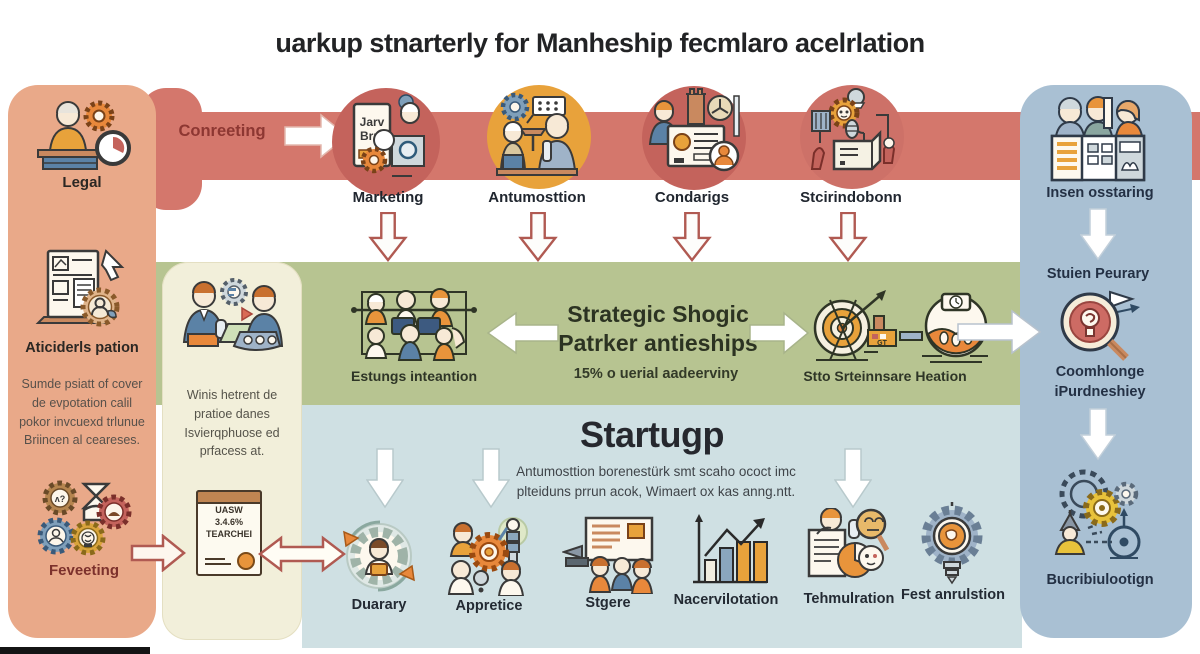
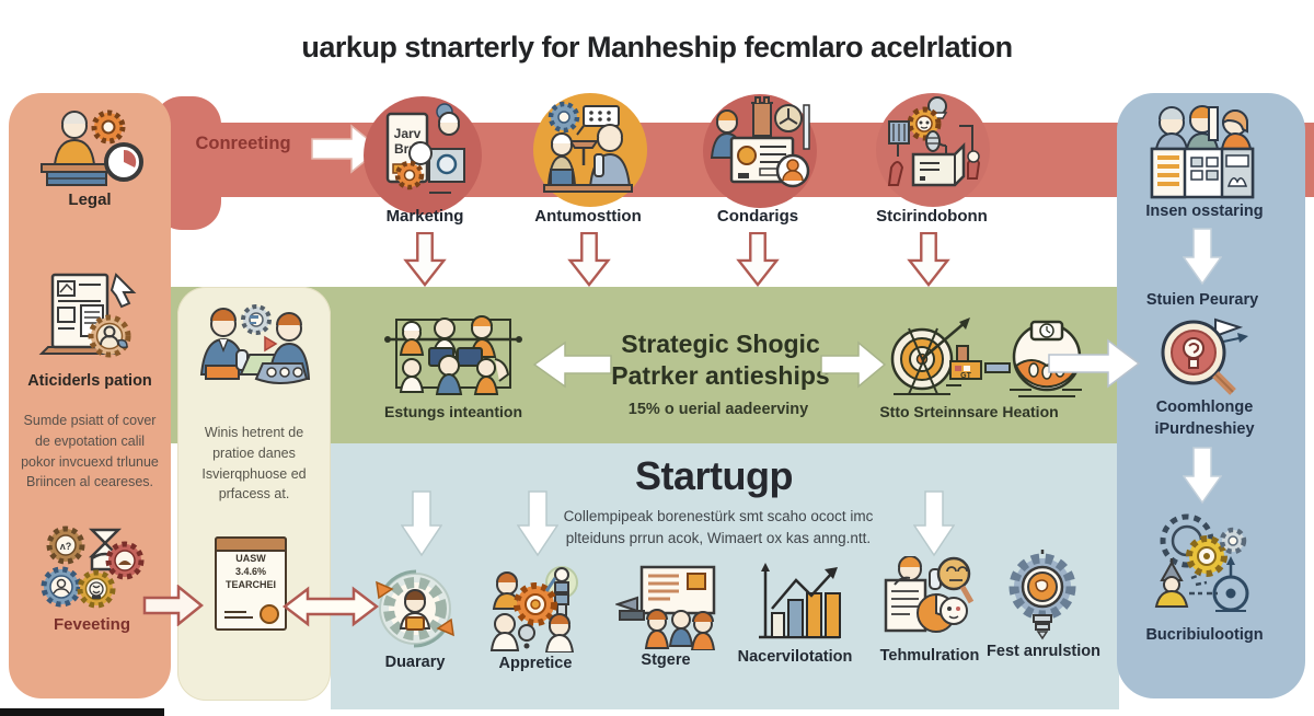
  uarkup stnarterly for Manheship fecmlaro acelrlation
  Legal
  Aticiderls pation
  Sumde psiatt of cover de evpotation calil pokor invcuexd trlunue Briincen al ceareses.
  ʌ?
  Feveeting
  Conreeting
  Jarv
  Marketing
  Antumosttion
  Condarigs
  Stcirindobonn
  Estungs inteantion
  Strategic Shogic
  Patrker antieships
  15% o uerial aadeerviny
  Stto Srteinnsare Heation
  Winis hetrent de pratioe danes Isvierqphuose ed prfacess at.
  UASW
  3.4.6%
  TEARCHEI
  Startugp
- Antumosttion borenestürk smt scaho ococt imc
+ Collempipeak borenestürk smt scaho ococt imc
  plteiduns prrun acok, Wimaert ox kas anng.ntt.
  Duarary
  Appretice
  Stgere
  Nacervilotation
  Tehmulration
  Fest anrulstion
  Insen osstaring
  Stuien Peurary
  Coomhlonge
  iPurdneshiey
  Bucribiulootign
